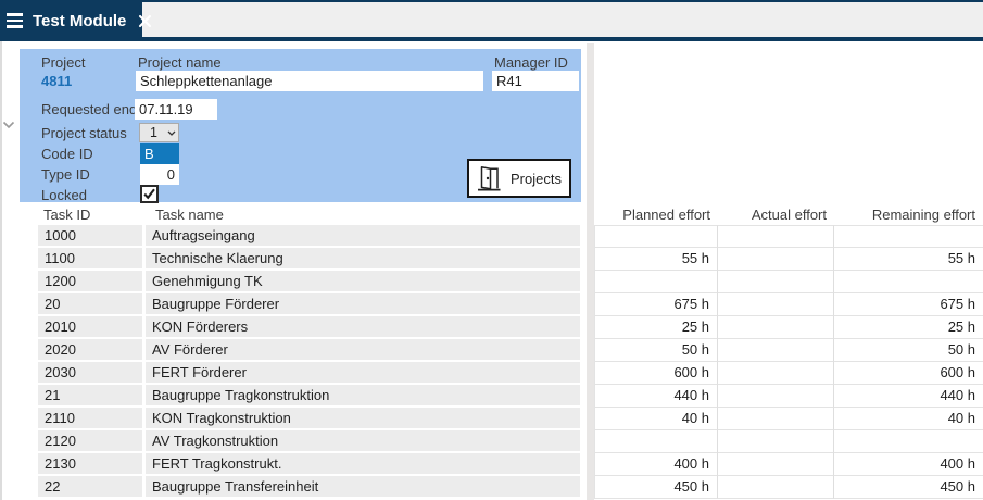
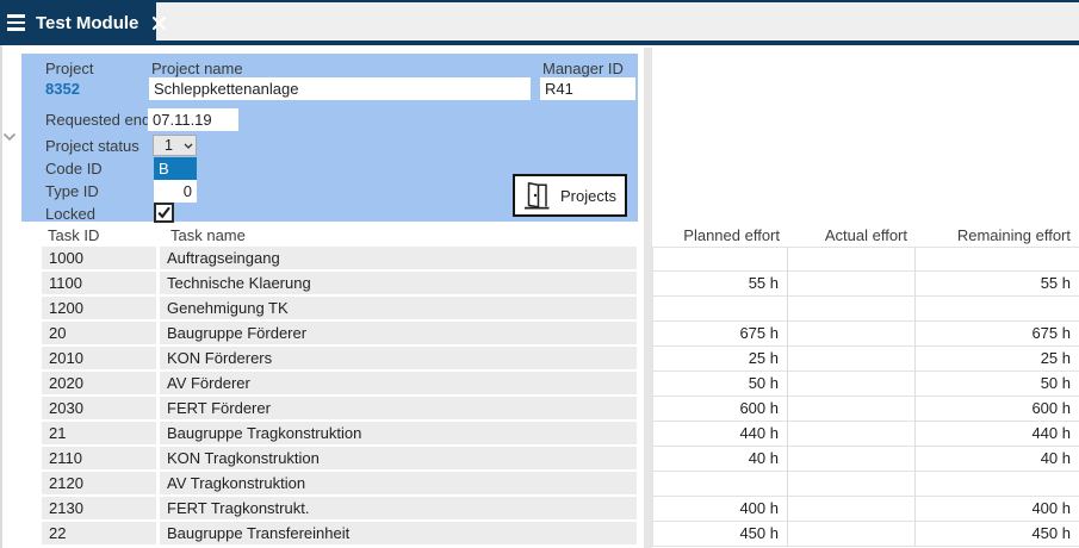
  Test Module
  Project
  Project name
  Manager ID
- 4811
+ 8352
  Schleppkettenanlage
  R41
  Requested end
  07.11.19
  Project status
  1
  Code ID
  B
  Type ID
  0
  Locked
  Projects
  Task ID
  Task name
  Planned effort
  Actual effort
  Remaining effort
  1000
  Auftragseingang
  1100
  Technische Klaerung
  1200
  Genehmigung TK
  20
  Baugruppe Förderer
  2010
  KON Förderers
  2020
  AV Förderer
  2030
  FERT Förderer
  21
  Baugruppe Tragkonstruktion
  2110
  KON Tragkonstruktion
  2120
  AV Tragkonstruktion
  2130
  FERT Tragkonstrukt.
  22
  Baugruppe Transfereinheit
  55 h
  55 h
  675 h
  675 h
  25 h
  25 h
  50 h
  50 h
  600 h
  600 h
  440 h
  440 h
  40 h
  40 h
  400 h
  400 h
  450 h
  450 h
